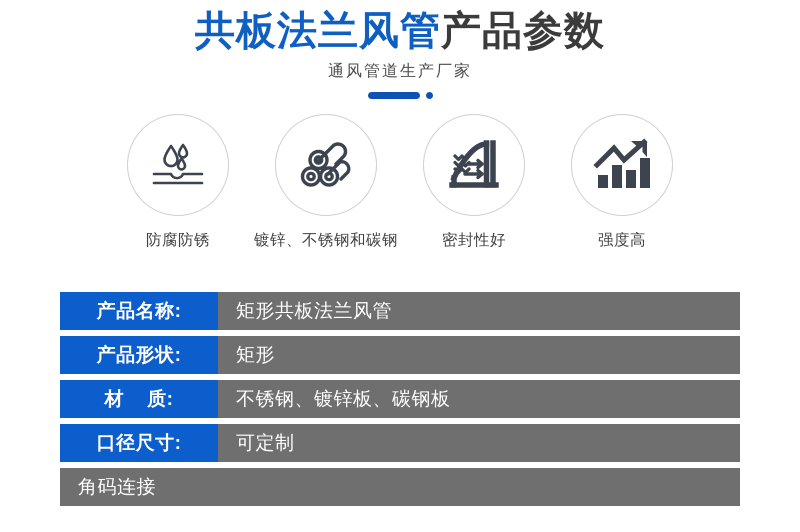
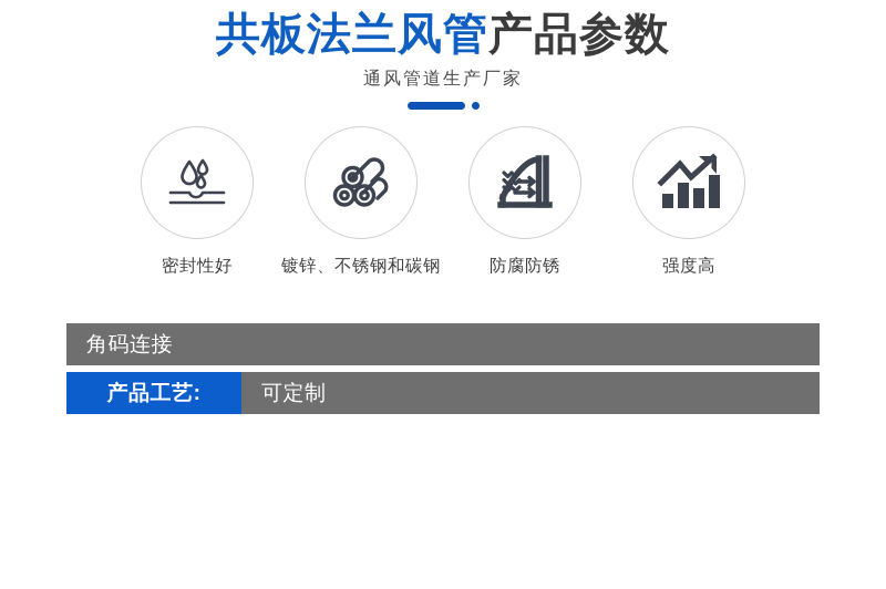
  共板法兰风管产品参数
  通风管道生产厂家
- 防腐防锈
+ 密封性好
  镀锌、不锈钢和碳钢
- 密封性好
+ 防腐防锈
  强度高
- 产品名称:
- 矩形共板法兰风管
- 产品形状:
- 矩形
- 材 质:
- 不锈钢、镀锌板、碳钢板
- 口径尺寸:
- 可定制
+ 角码连接
+ 产品工艺:
- 角码连接
+ 可定制
